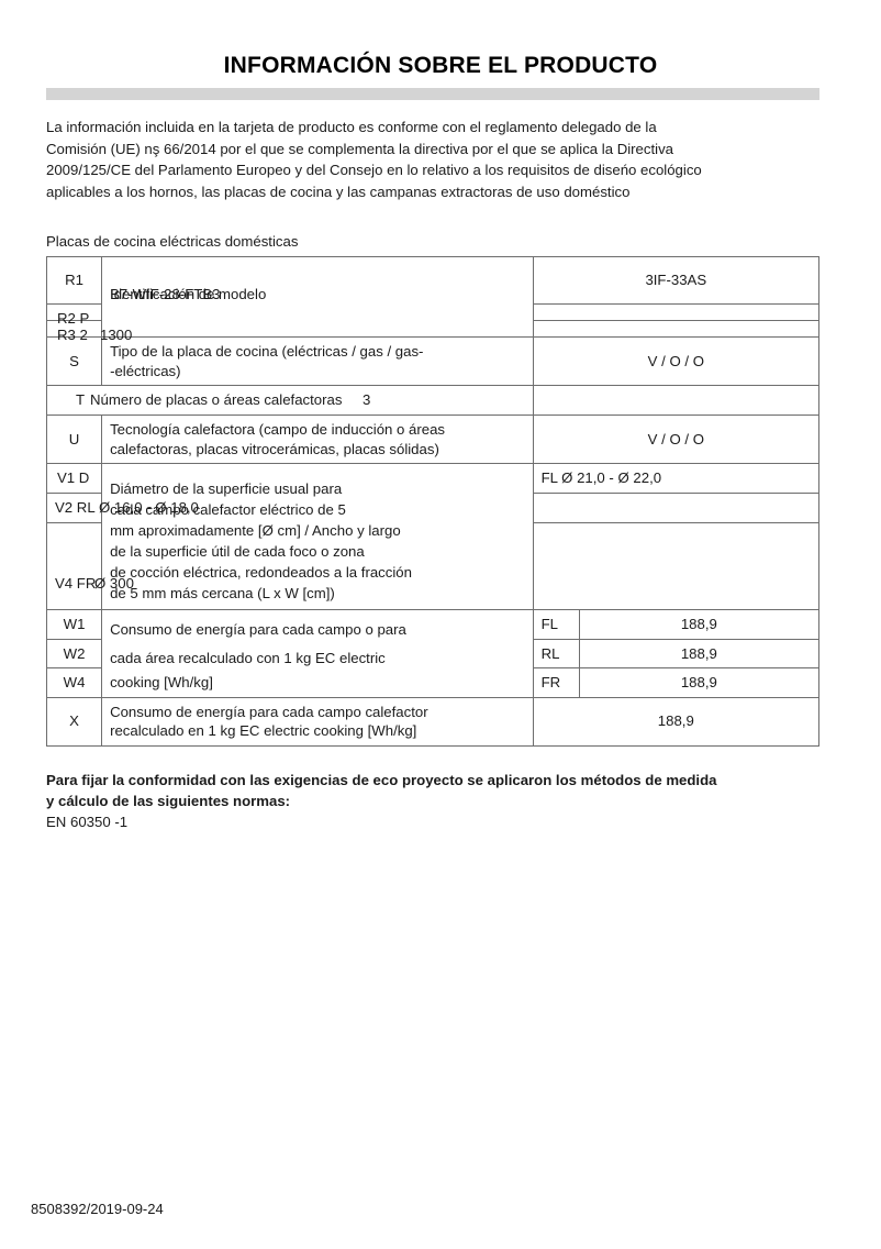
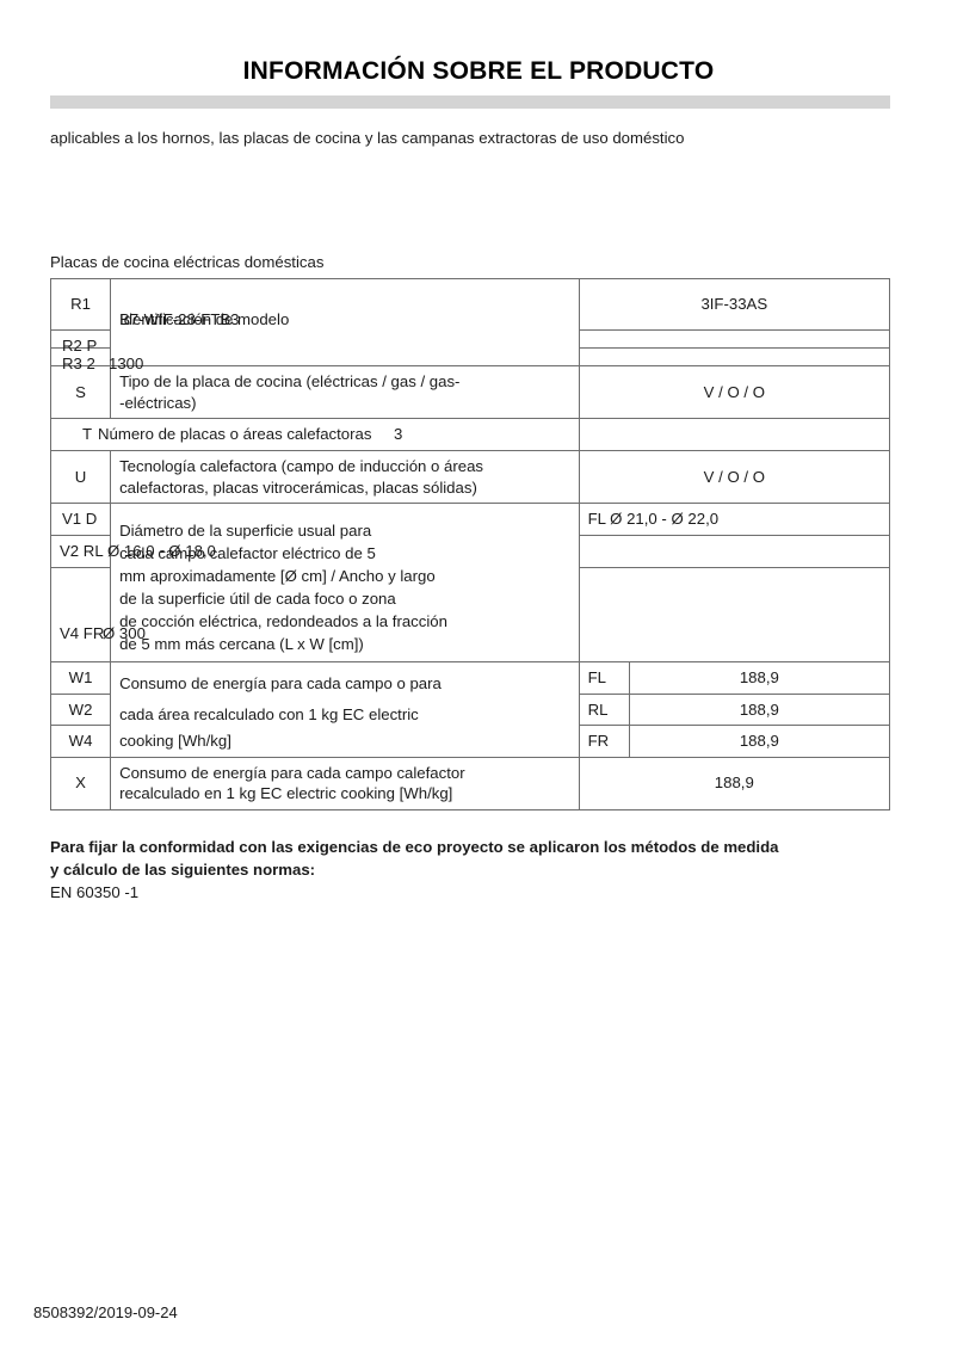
  INFORMACIÓN SOBRE EL PRODUCTO
- La información incluida en la tarjeta de producto es conforme con el reglamento delegado de la
- Comisión (UE) nş 66/2014 por el que se complementa la directiva por el que se aplica la Directiva
- 2009/125/CE del Parlamento Europeo y del Consejo en lo relativo a los requisitos de diseńo ecológico
  aplicables a los hornos, las placas de cocina y las campanas extractoras de uso doméstico
  Placas de cocina eléctricas domésticas
  R1	Identificación de modelo B7-WIF-28-FTB3	3IF-33AS
  R2 P
  R3 2 1300
  S	Tipo de la placa de cocina (eléctricas / gas / gas- -eléctricas)	V / O / O
  T Número de placas o áreas calefactoras 3
  U	Tecnología calefactora (campo de inducción o áreas calefactoras, placas vitrocerámicas, placas sólidas)	V / O / O
  V1 D	Diámetro de la superficie usual para cada campo calefactor eléctrico de 5 mm aproximadamente [Ø cm] / Ancho y largo de la superficie útil de cada foco o zona de cocción eléctrica, redondeados a la fracción de 5 mm más cercana (L x W [cm])	FL Ø 21,0 - Ø 22,0
  V2 RL Ø 16,0 - Ø 18,0
  V4 FR Ø 300
  W1	Consumo de energía para cada campo o para cada área recalculado con 1 kg EC electric cooking [Wh/kg]	FL	188,9
  W2	RL	188,9
  W4	FR	188,9
  X	Consumo de energía para cada campo calefactor recalculado en 1 kg EC electric cooking [Wh/kg]	188,9
  Para fijar la conformidad con las exigencias de eco proyecto se aplicaron los métodos de medida
  y cálculo de las siguientes normas:
  EN 60350 -1
  8508392/2019-09-24
